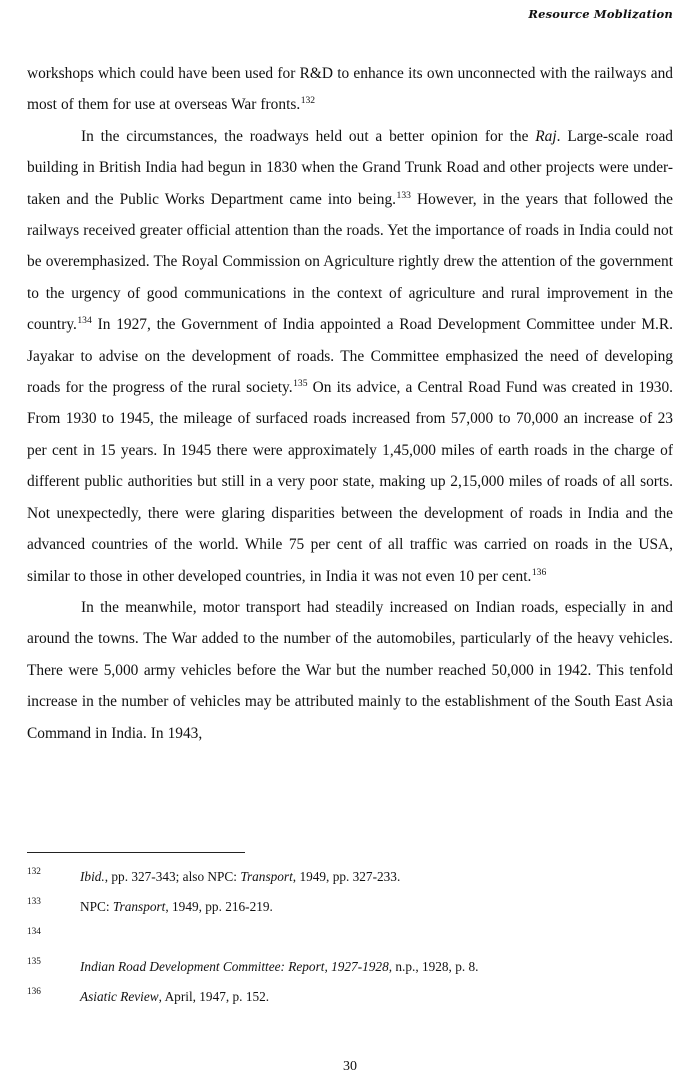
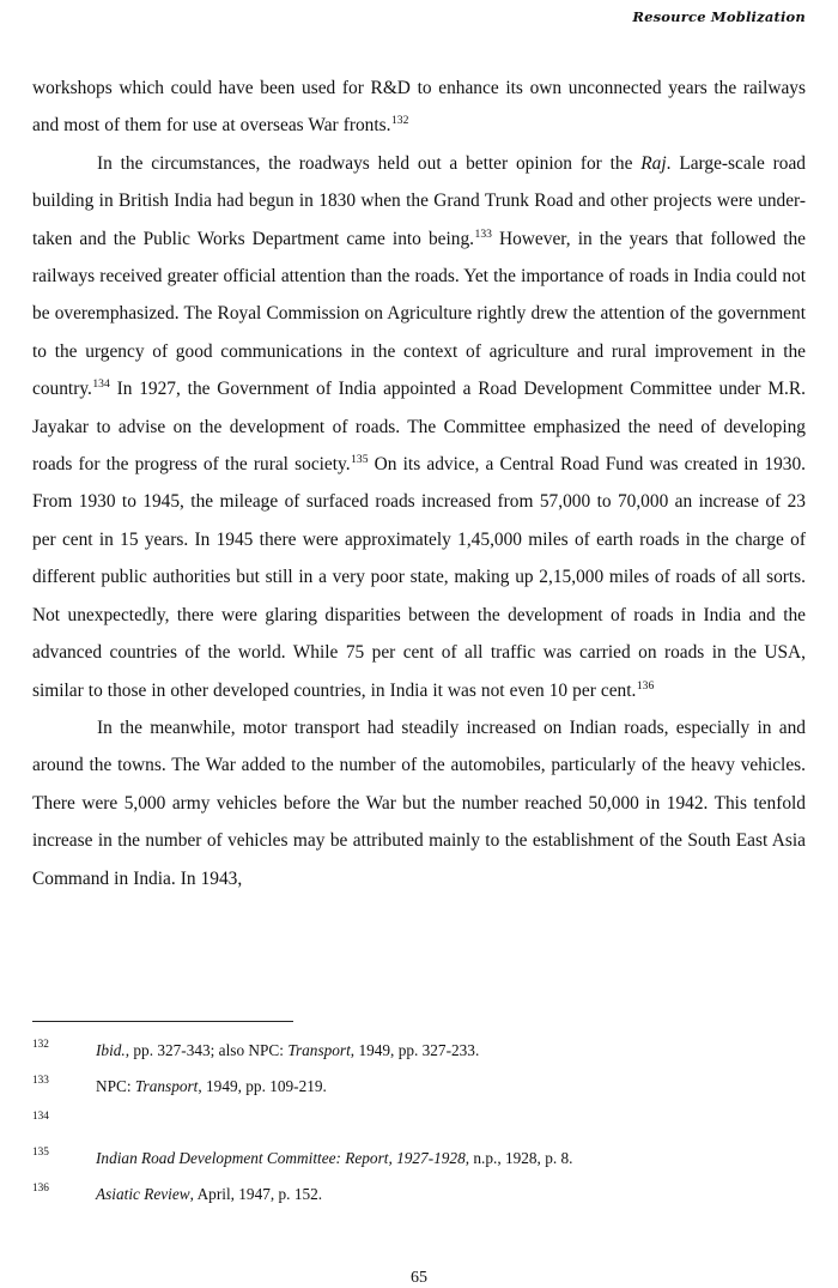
  Resource Moblization
- workshops which could have been used for R&D to enhance its own unconnected with the railways and most of them for use at overseas War fronts.132
+ workshops which could have been used for R&D to enhance its own unconnected years the railways and most of them for use at overseas War fronts.132
  In the circumstances, the roadways held out a better opinion for the Raj. Large-scale road building in British India had begun in 1830 when the Grand Trunk Road and other projects were under-taken and the Public Works Department came into being.133 However, in the years that followed the railways received greater official attention than the roads. Yet the importance of roads in India could not be overemphasized. The Royal Commission on Agriculture rightly drew the attention of the government to the urgency of good communications in the context of agriculture and rural improvement in the country.134 In 1927, the Government of India appointed a Road Development Committee under M.R. Jayakar to advise on the development of roads. The Committee emphasized the need of developing roads for the progress of the rural society.135 On its advice, a Central Road Fund was created in 1930. From 1930 to 1945, the mileage of surfaced roads increased from 57,000 to 70,000 an increase of 23 per cent in 15 years. In 1945 there were approximately 1,45,000 miles of earth roads in the charge of different public authorities but still in a very poor state, making up 2,15,000 miles of roads of all sorts. Not unexpectedly, there were glaring disparities between the development of roads in India and the advanced countries of the world. While 75 per cent of all traffic was carried on roads in the USA, similar to those in other developed countries, in India it was not even 10 per cent.136
  In the meanwhile, motor transport had steadily increased on Indian roads, especially in and around the towns. The War added to the number of the automobiles, particularly of the heavy vehicles. There were 5,000 army vehicles before the War but the number reached 50,000 in 1942. This tenfold increase in the number of vehicles may be attributed mainly to the establishment of the South East Asia Command in India. In 1943,
  132
  Ibid., pp. 327-343; also NPC: Transport, 1949, pp. 327-233.
  133
- NPC: Transport, 1949, pp. 216-219.
+ NPC: Transport, 1949, pp. 109-219.
  134
  135
  Indian Road Development Committee: Report, 1927-1928, n.p., 1928, p. 8.
  136
  Asiatic Review, April, 1947, p. 152.
- 30
+ 65
